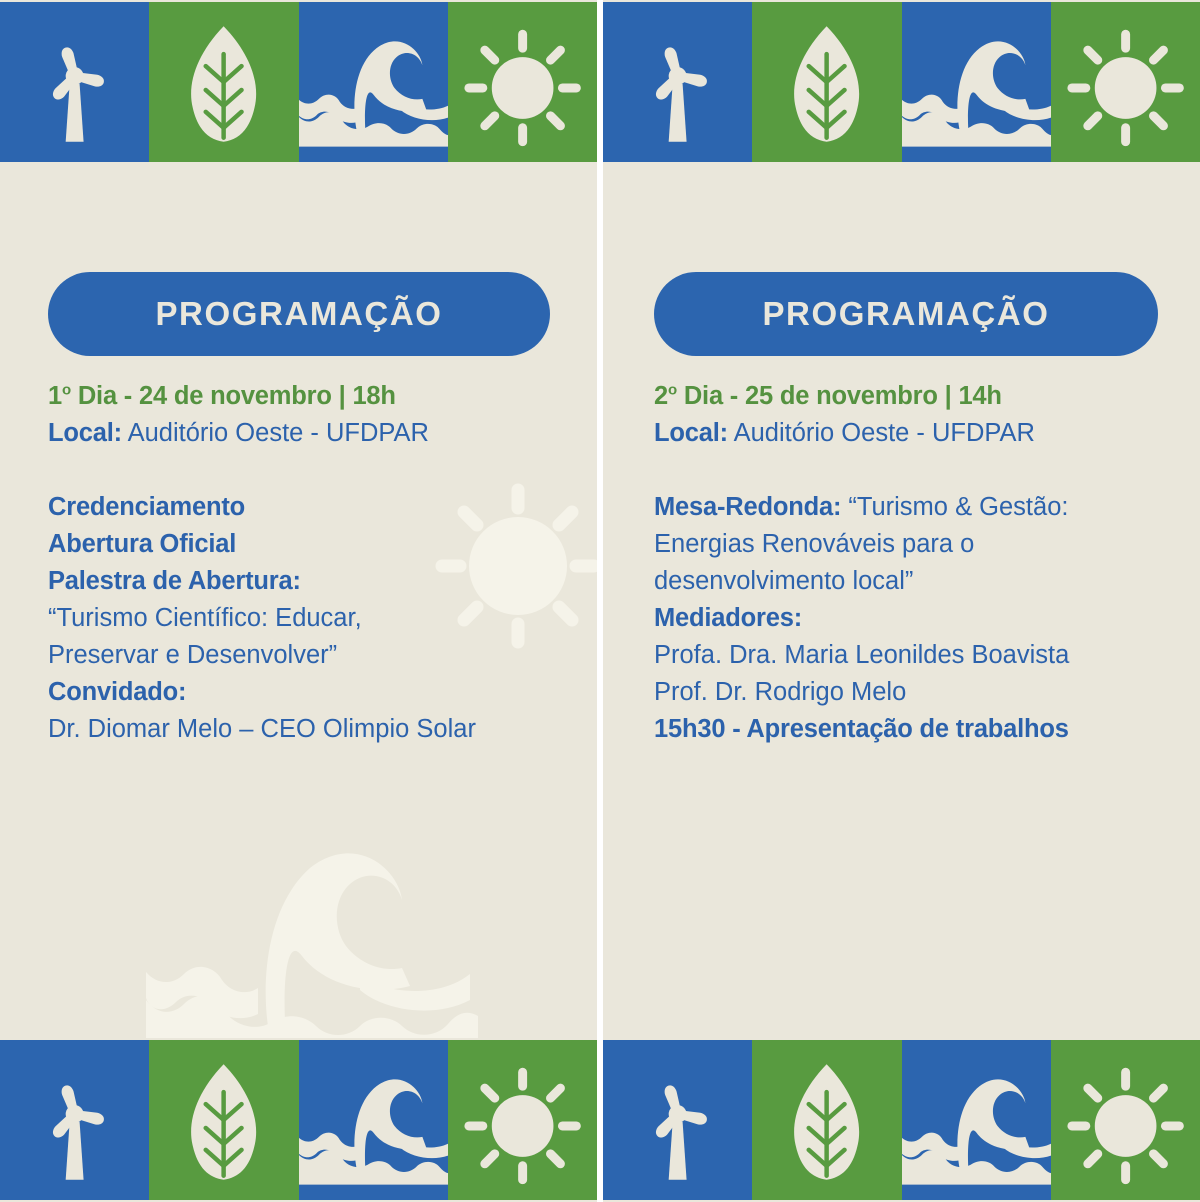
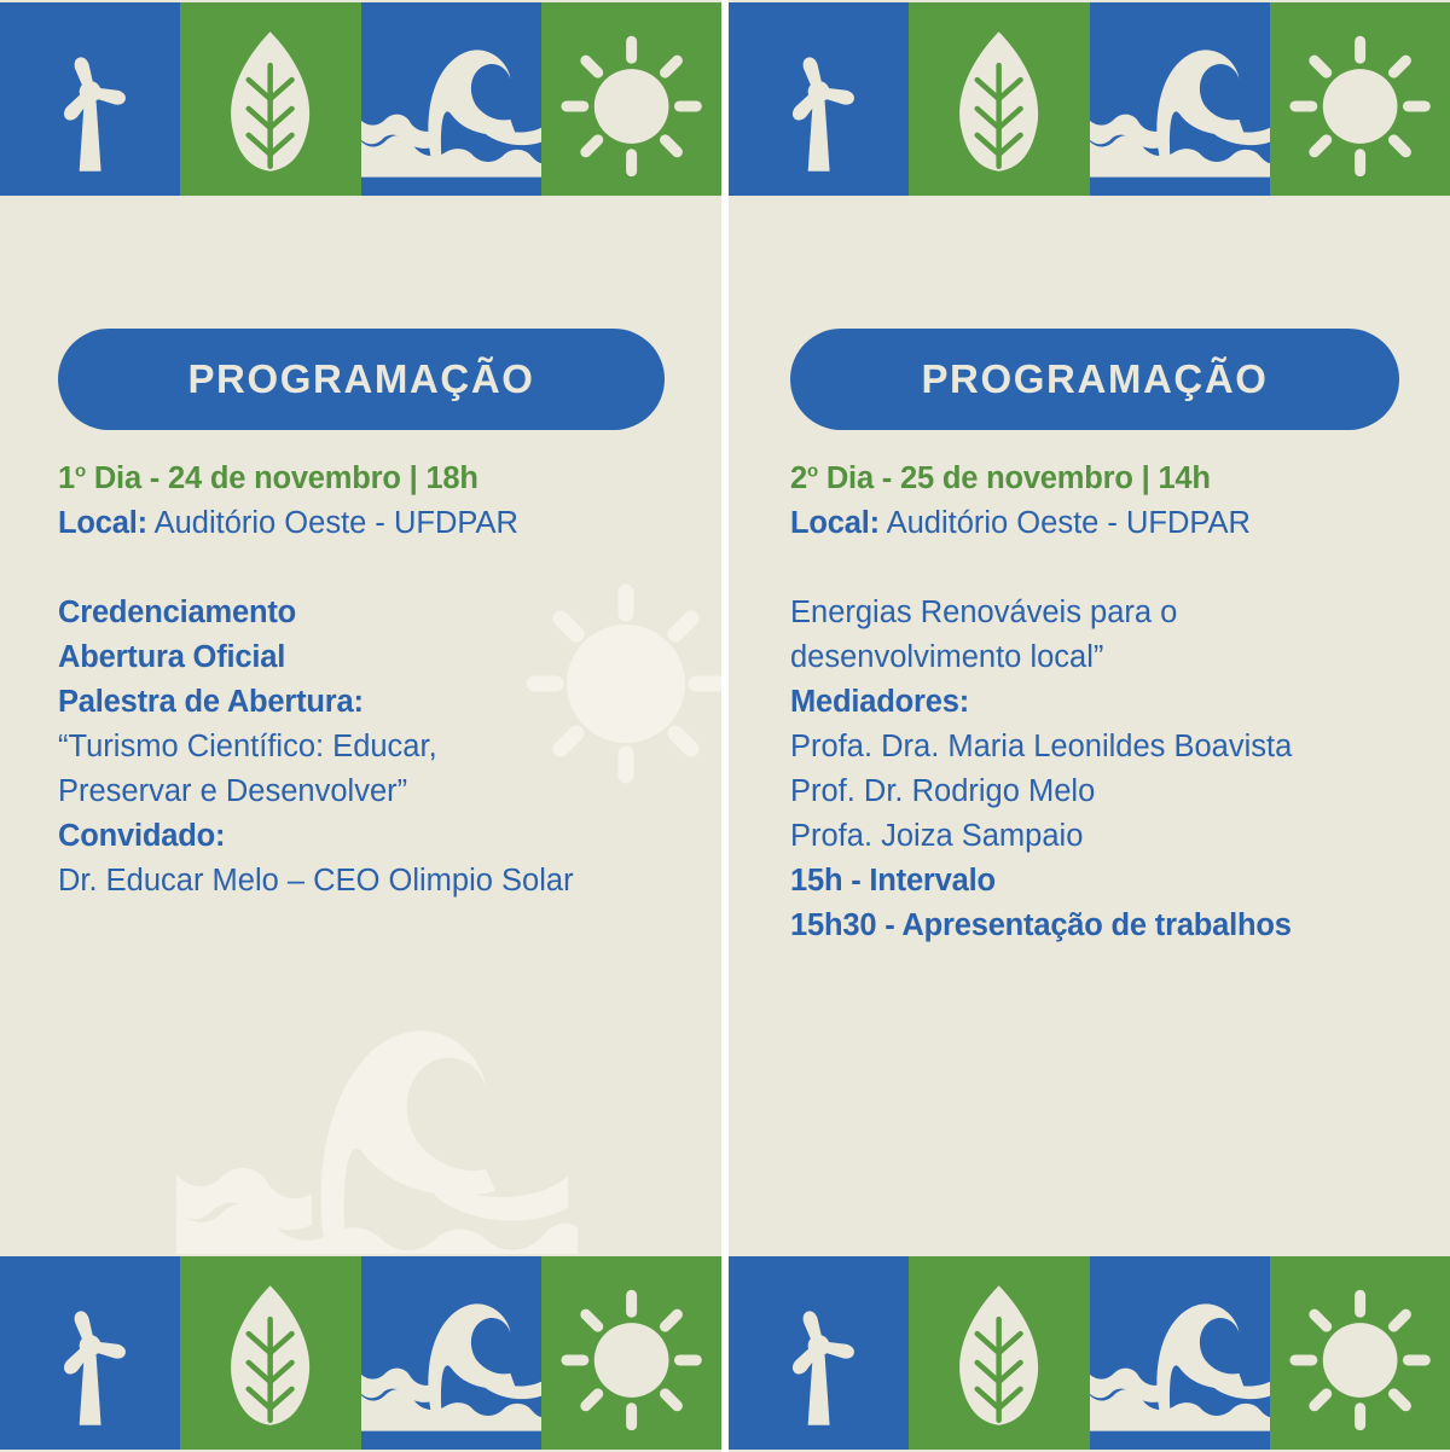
  PROGRAMAÇÃO
  1o Dia - 24 de novembro | 18h
  Local: Auditório Oeste - UFDPAR
  Credenciamento
  Abertura Oficial
  Palestra de Abertura:
  “Turismo Científico: Educar,
  Preservar e Desenvolver”
  Convidado:
- Dr. Diomar Melo – CEO Olimpio Solar
+ Dr. Educar Melo – CEO Olimpio Solar
  PROGRAMAÇÃO
  2o Dia - 25 de novembro | 14h
  Local: Auditório Oeste - UFDPAR
- Mesa-Redonda: “Turismo & Gestão:
  Energias Renováveis para o
  desenvolvimento local”
  Mediadores:
  Profa. Dra. Maria Leonildes Boavista
  Prof. Dr. Rodrigo Melo
+ Profa. Joiza Sampaio
+ 15h - Intervalo
  15h30 - Apresentação de trabalhos
